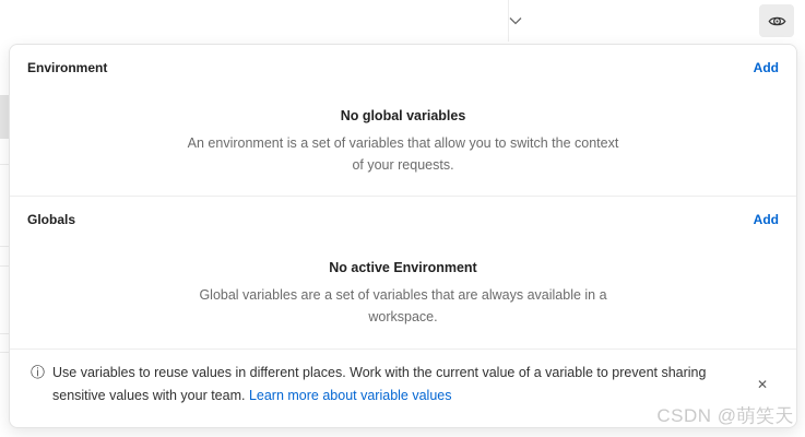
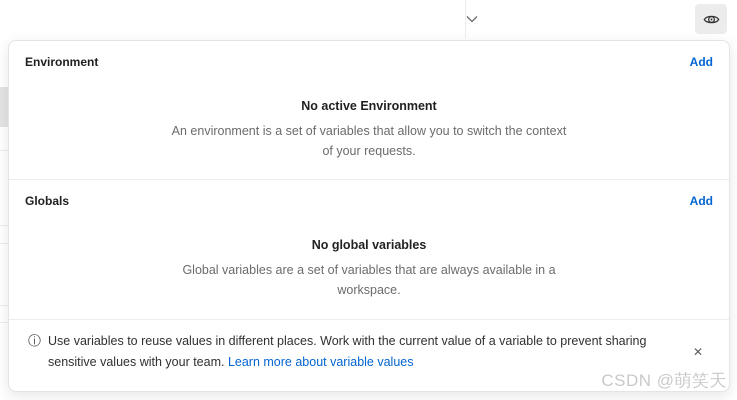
  Environment
  Add
- No global variables
+ No active Environment
  An environment is a set of variables that allow you to switch the context of your requests.
  Globals
  Add
- No active Environment
+ No global variables
  Global variables are a set of variables that are always available in a workspace.
  ⓘ
  Use variables to reuse values in different places. Work with the current value of a variable to prevent sharing sensitive values with your team. Learn more about variable values
  ✕
  CSDN @萌笑天
